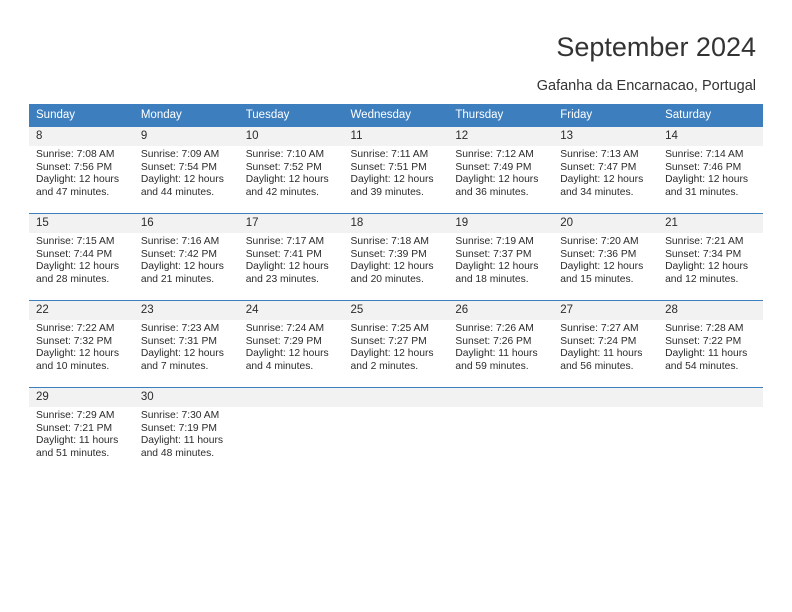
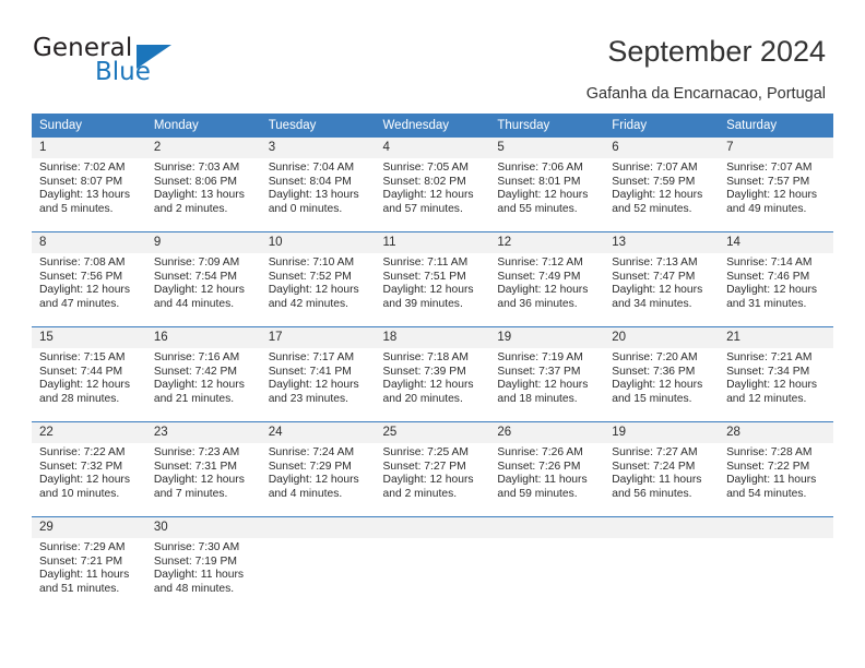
+ General
+ Blue
  September 2024
  Gafanha da Encarnacao, Portugal
  Sunday	Monday	Tuesday	Wednesday	Thursday	Friday	Saturday
+ 1Sunrise: 7:02 AMSunset: 8:07 PMDaylight: 13 hoursand 5 minutes.	2Sunrise: 7:03 AMSunset: 8:06 PMDaylight: 13 hoursand 2 minutes.	3Sunrise: 7:04 AMSunset: 8:04 PMDaylight: 13 hoursand 0 minutes.	4Sunrise: 7:05 AMSunset: 8:02 PMDaylight: 12 hoursand 57 minutes.	5Sunrise: 7:06 AMSunset: 8:01 PMDaylight: 12 hoursand 55 minutes.	6Sunrise: 7:07 AMSunset: 7:59 PMDaylight: 12 hoursand 52 minutes.	7Sunrise: 7:07 AMSunset: 7:57 PMDaylight: 12 hoursand 49 minutes.
  8Sunrise: 7:08 AMSunset: 7:56 PMDaylight: 12 hoursand 47 minutes.	9Sunrise: 7:09 AMSunset: 7:54 PMDaylight: 12 hoursand 44 minutes.	10Sunrise: 7:10 AMSunset: 7:52 PMDaylight: 12 hoursand 42 minutes.	11Sunrise: 7:11 AMSunset: 7:51 PMDaylight: 12 hoursand 39 minutes.	12Sunrise: 7:12 AMSunset: 7:49 PMDaylight: 12 hoursand 36 minutes.	13Sunrise: 7:13 AMSunset: 7:47 PMDaylight: 12 hoursand 34 minutes.	14Sunrise: 7:14 AMSunset: 7:46 PMDaylight: 12 hoursand 31 minutes.
  15Sunrise: 7:15 AMSunset: 7:44 PMDaylight: 12 hoursand 28 minutes.	16Sunrise: 7:16 AMSunset: 7:42 PMDaylight: 12 hoursand 21 minutes.	17Sunrise: 7:17 AMSunset: 7:41 PMDaylight: 12 hoursand 23 minutes.	18Sunrise: 7:18 AMSunset: 7:39 PMDaylight: 12 hoursand 20 minutes.	19Sunrise: 7:19 AMSunset: 7:37 PMDaylight: 12 hoursand 18 minutes.	20Sunrise: 7:20 AMSunset: 7:36 PMDaylight: 12 hoursand 15 minutes.	21Sunrise: 7:21 AMSunset: 7:34 PMDaylight: 12 hoursand 12 minutes.
- 22Sunrise: 7:22 AMSunset: 7:32 PMDaylight: 12 hoursand 10 minutes.	23Sunrise: 7:23 AMSunset: 7:31 PMDaylight: 12 hoursand 7 minutes.	24Sunrise: 7:24 AMSunset: 7:29 PMDaylight: 12 hoursand 4 minutes.	25Sunrise: 7:25 AMSunset: 7:27 PMDaylight: 12 hoursand 2 minutes.	26Sunrise: 7:26 AMSunset: 7:26 PMDaylight: 11 hoursand 59 minutes.	27Sunrise: 7:27 AMSunset: 7:24 PMDaylight: 11 hoursand 56 minutes.	28Sunrise: 7:28 AMSunset: 7:22 PMDaylight: 11 hoursand 54 minutes.
+ 22Sunrise: 7:22 AMSunset: 7:32 PMDaylight: 12 hoursand 10 minutes.	23Sunrise: 7:23 AMSunset: 7:31 PMDaylight: 12 hoursand 7 minutes.	24Sunrise: 7:24 AMSunset: 7:29 PMDaylight: 12 hoursand 4 minutes.	25Sunrise: 7:25 AMSunset: 7:27 PMDaylight: 12 hoursand 2 minutes.	26Sunrise: 7:26 AMSunset: 7:26 PMDaylight: 11 hoursand 59 minutes.	19Sunrise: 7:27 AMSunset: 7:24 PMDaylight: 11 hoursand 56 minutes.	28Sunrise: 7:28 AMSunset: 7:22 PMDaylight: 11 hoursand 54 minutes.
  29Sunrise: 7:29 AMSunset: 7:21 PMDaylight: 11 hoursand 51 minutes.	30Sunrise: 7:30 AMSunset: 7:19 PMDaylight: 11 hoursand 48 minutes.
